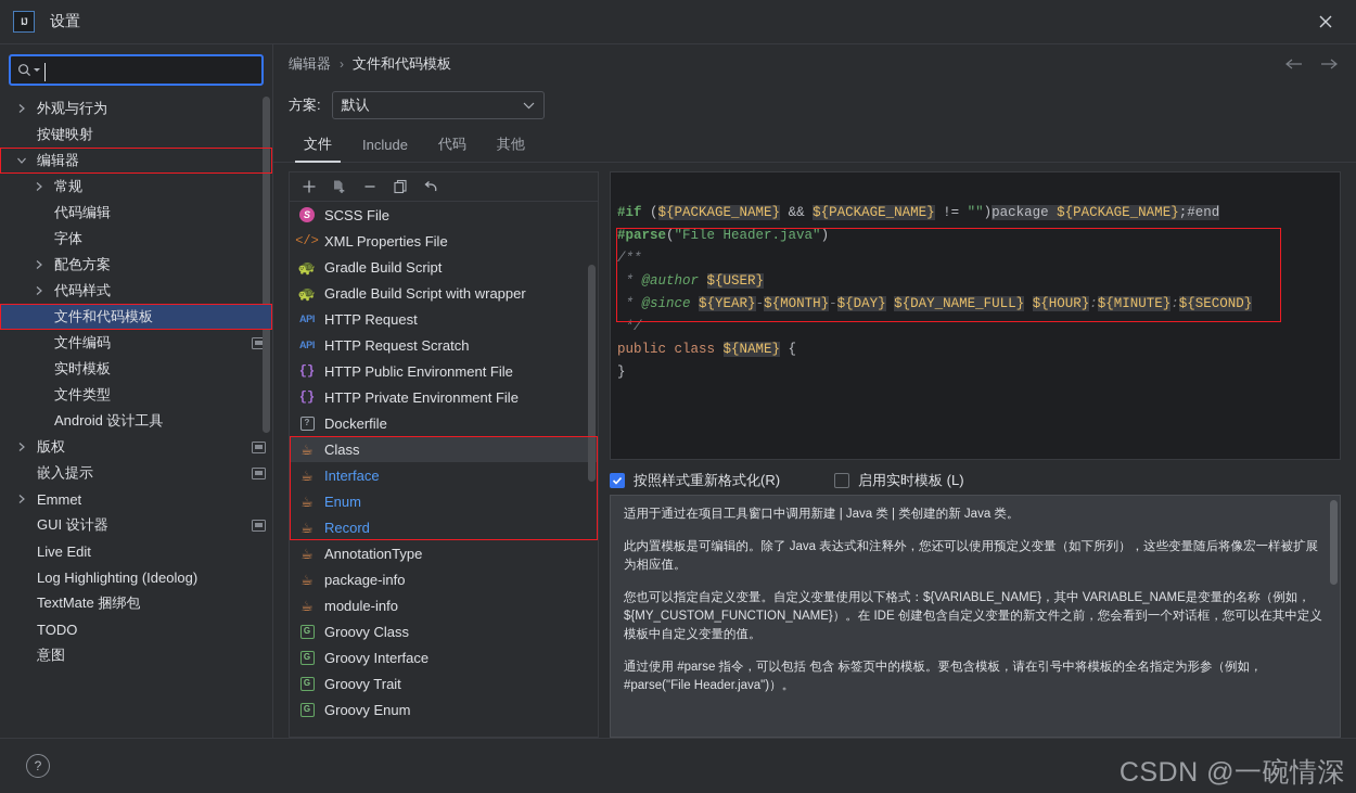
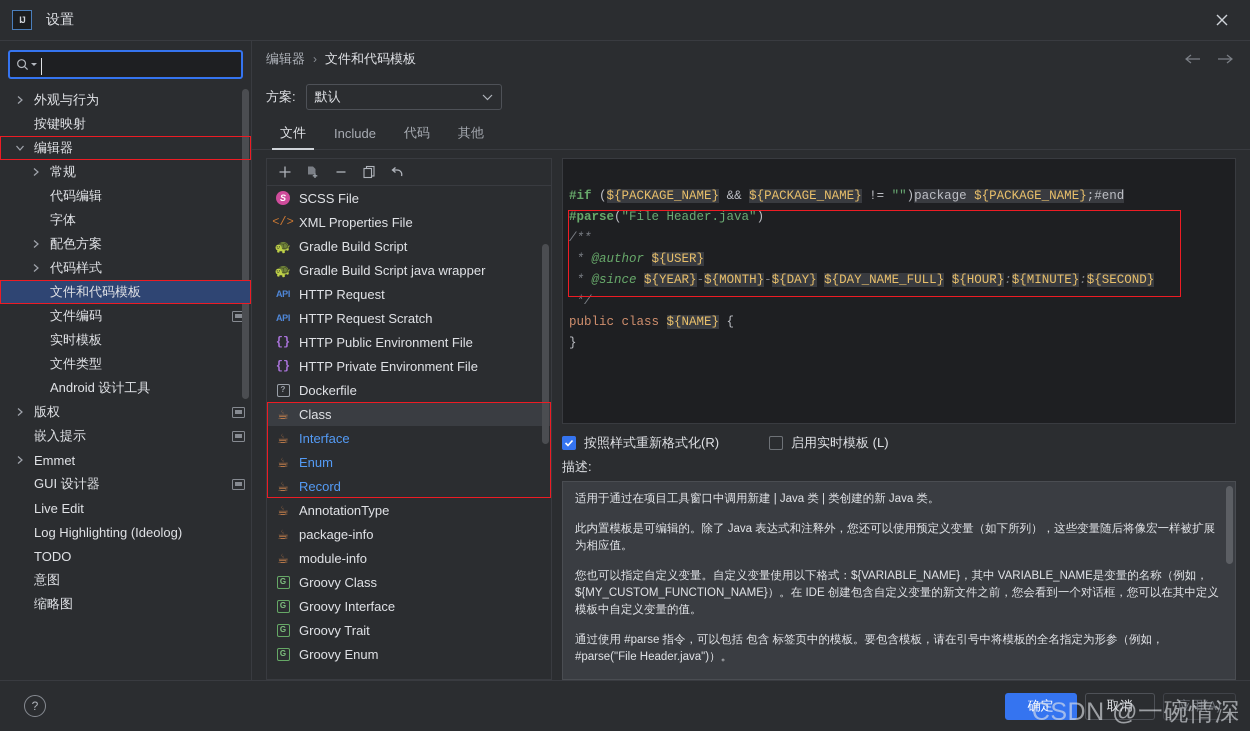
  IJ
  设置
  外观与行为
  按键映射
  编辑器
  常规
  代码编辑
  字体
  配色方案
  代码样式
  文件和代码模板
  文件编码
  实时模板
  文件类型
  Android 设计工具
  版权
  嵌入提示
  Emmet
  GUI 设计器
  Live Edit
  Log Highlighting (Ideolog)
- TextMate 捆绑包
  TODO
  意图
+ 缩略图
  编辑器
  ›
  文件和代码模板
  方案:
  默认
  文件
  Include
  代码
  其他
  S
  SCSS File
  </>
  XML Properties File
  🐢
  Gradle Build Script
  🐢
- Gradle Build Script with wrapper
+ Gradle Build Script java wrapper
  API
  HTTP Request
  API
  HTTP Request Scratch
  {}
  HTTP Public Environment File
  {}
  HTTP Private Environment File
  ?
  Dockerfile
  ☕
  Class
  ☕
  Interface
  ☕
  Enum
  ☕
  Record
  ☕
  AnnotationType
  ☕
  package-info
  ☕
  module-info
  G
  Groovy Class
  G
  Groovy Interface
  G
  Groovy Trait
  G
  Groovy Enum
  #if (${PACKAGE_NAME} && ${PACKAGE_NAME} != "")package ${PACKAGE_NAME};#end #parse("File Header.java") /** * @author ${USER} * @since ${YEAR}-${MONTH}-${DAY} ${DAY_NAME_FULL} ${HOUR}:${MINUTE}:${SECOND} */ public class ${NAME} { }
  按照样式重新格式化(R)
  启用实时模板 (L)
+ 描述:
  适用于通过在项目工具窗口中调用新建 | Java 类 | 类创建的新 Java 类。
  此内置模板是可编辑的。除了 Java 表达式和注释外，您还可以使用预定义变量（如下所列），这些变量随后将像宏一样被扩展为相应值。
  您也可以指定自定义变量。自定义变量使用以下格式：${VARIABLE_NAME}，其中 VARIABLE_NAME是变量的名称（例如，${MY_CUSTOM_FUNCTION_NAME}）。在 IDE 创建包含自定义变量的新文件之前，您会看到一个对话框，您可以在其中定义模板中自定义变量的值。
  通过使用 #parse 指令，可以包括 包含 标签页中的模板。要包含模板，请在引号中将模板的全名指定为形参（例如，#parse("File Header.java")）。
  ?
+ 确定
+ 取消
+ 应用(A)
  CSDN @一碗情深
